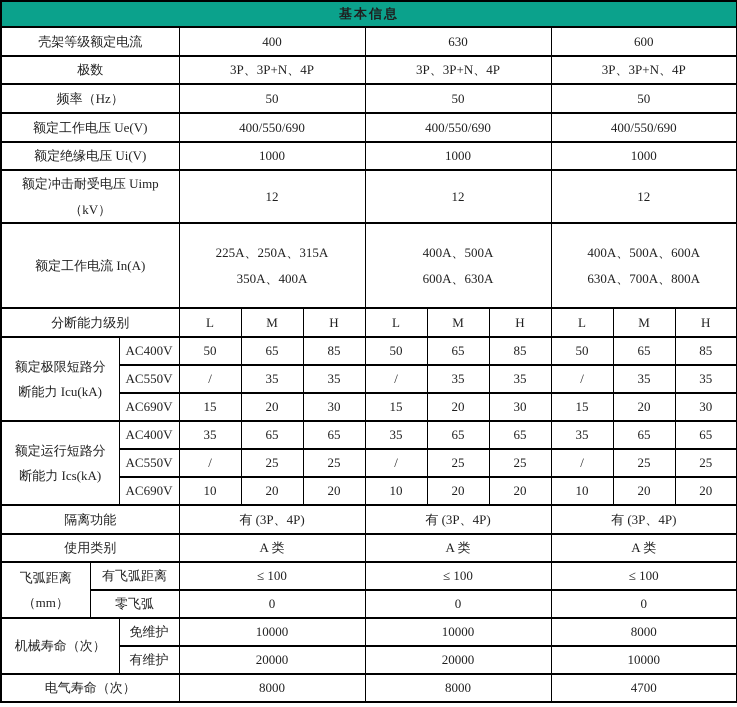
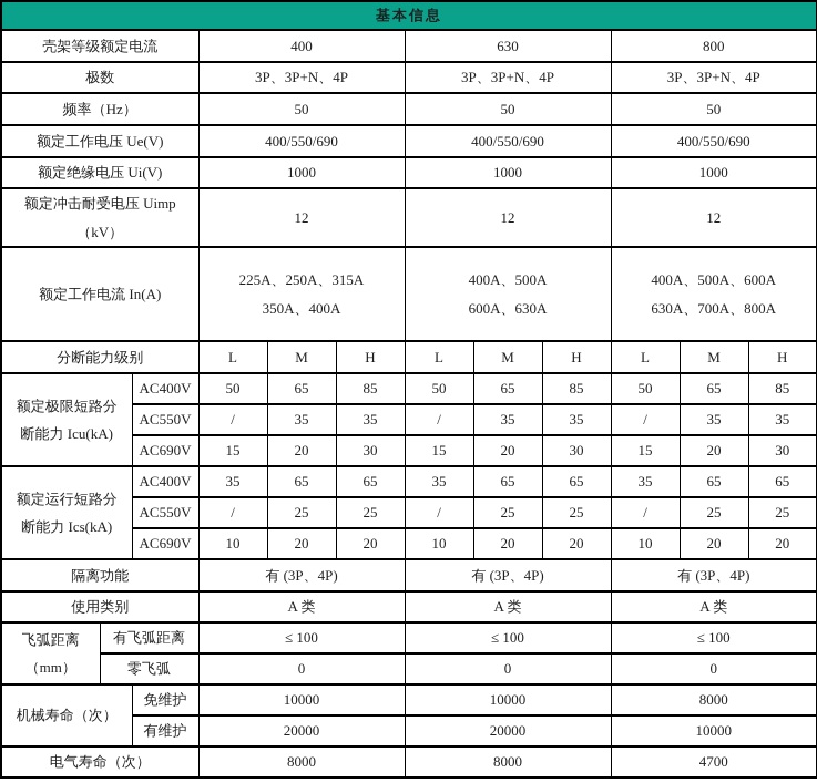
  基本信息
- 壳架等级额定电流	400	630	600
+ 壳架等级额定电流	400	630	800
  极数	3P、3P+N、4P	3P、3P+N、4P	3P、3P+N、4P
  频率（Hz）	50	50	50
  额定工作电压 Ue(V)	400/550/690	400/550/690	400/550/690
  额定绝缘电压 Ui(V)	1000	1000	1000
  额定冲击耐受电压 Uimp （kV）	12	12	12
  额定工作电流 In(A)	225A、250A、315A 350A、400A	400A、500A 600A、630A	400A、500A、600A 630A、700A、800A
  分断能力级别	L	M	H	L	M	H	L	M	H
  额定极限短路分 断能力 Icu(kA)	AC400V	50	65	85	50	65	85	50	65	85
  AC550V	/	35	35	/	35	35	/	35	35
  AC690V	15	20	30	15	20	30	15	20	30
  额定运行短路分 断能力 Ics(kA)	AC400V	35	65	65	35	65	65	35	65	65
  AC550V	/	25	25	/	25	25	/	25	25
  AC690V	10	20	20	10	20	20	10	20	20
  隔离功能	有 (3P、4P)	有 (3P、4P)	有 (3P、4P)
  使用类别	A 类	A 类	A 类
  飞弧距离 （mm）	有飞弧距离	≤ 100	≤ 100	≤ 100
  零飞弧	0	0	0
  机械寿命（次）	免维护	10000	10000	8000
  有维护	20000	20000	10000
  电气寿命（次）	8000	8000	4700
